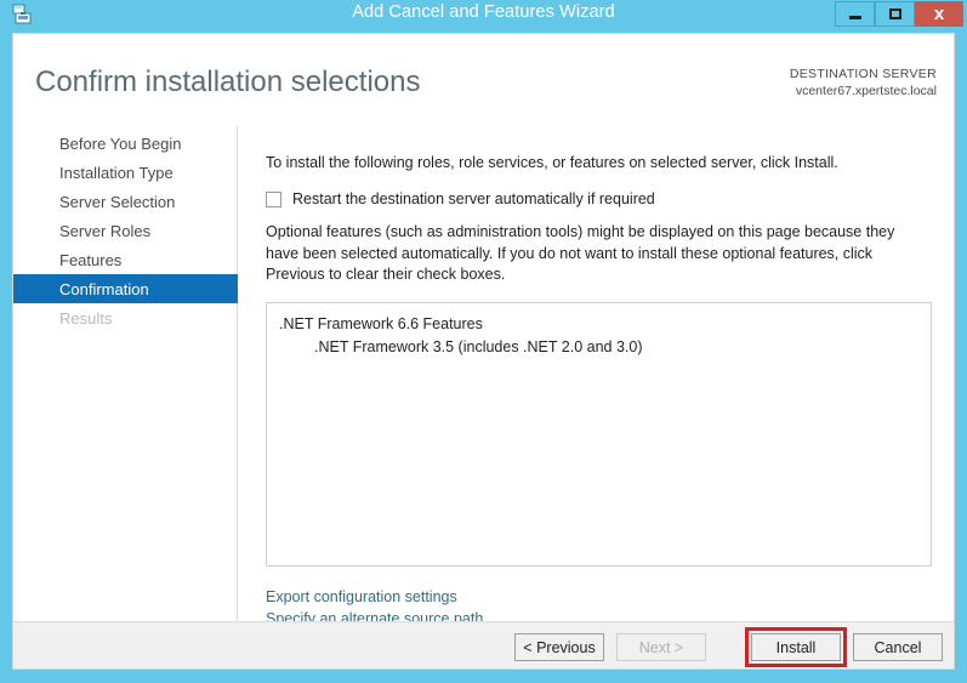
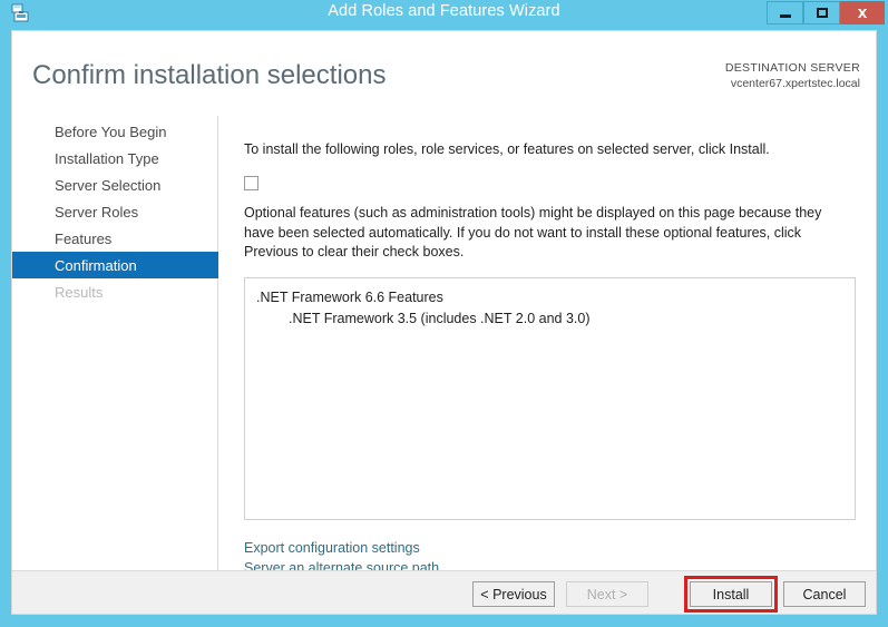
- Add Cancel and Features Wizard
+ Add Roles and Features Wizard
  x
  Confirm installation selections
  DESTINATION SERVER
  vcenter67.xpertstec.local
  Before You Begin
  Installation Type
  Server Selection
  Server Roles
  Features
  Confirmation
  Results
  To install the following roles, role services, or features on selected server, click Install.
- Restart the destination server automatically if required
  Optional features (such as administration tools) might be displayed on this page because they have been selected automatically. If you do not want to install these optional features, click Previous to clear their check boxes.
  .NET Framework 6.6 Features
  .NET Framework 3.5 (includes .NET 2.0 and 3.0)
  Export configuration settings
- Specify an alternate source path
+ Server an alternate source path
  < Previous
  Next >
  Install
  Cancel
